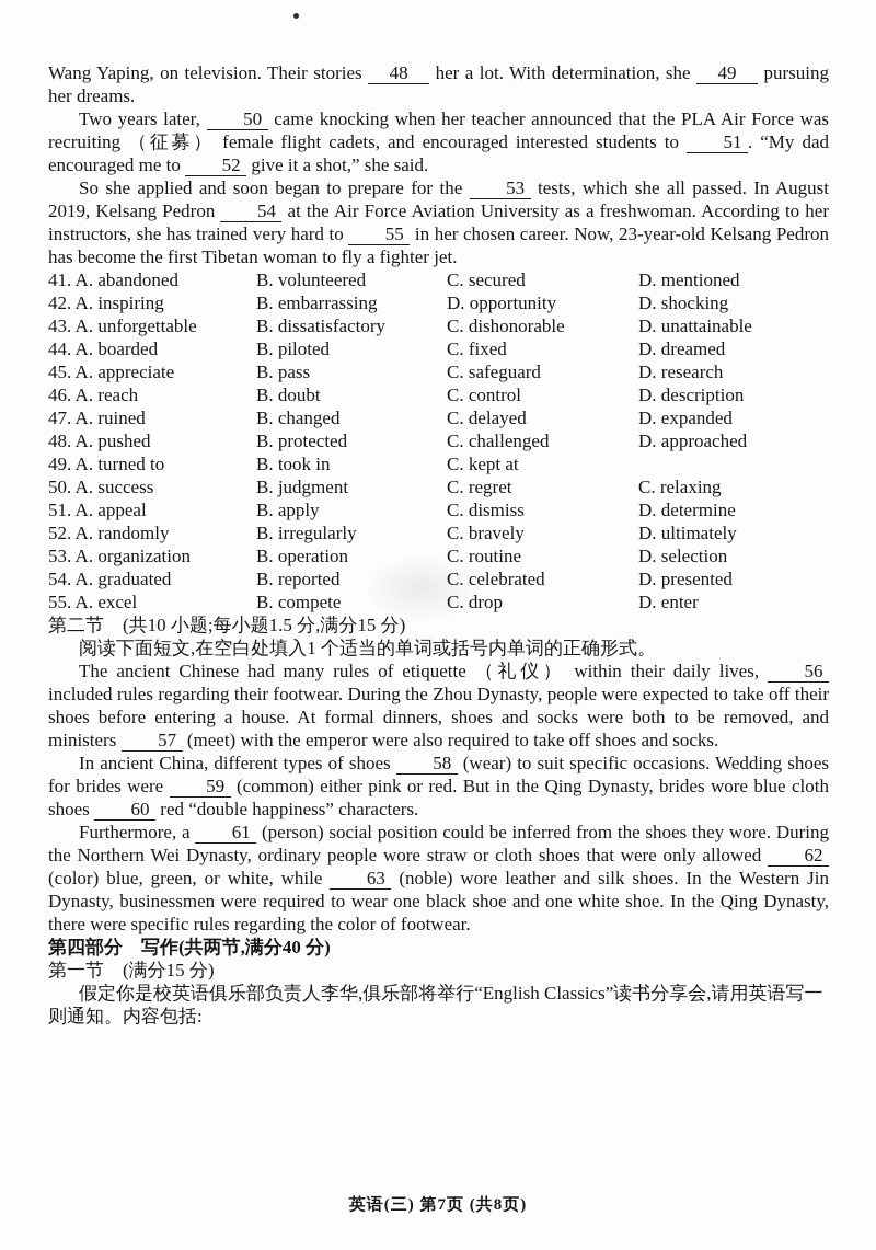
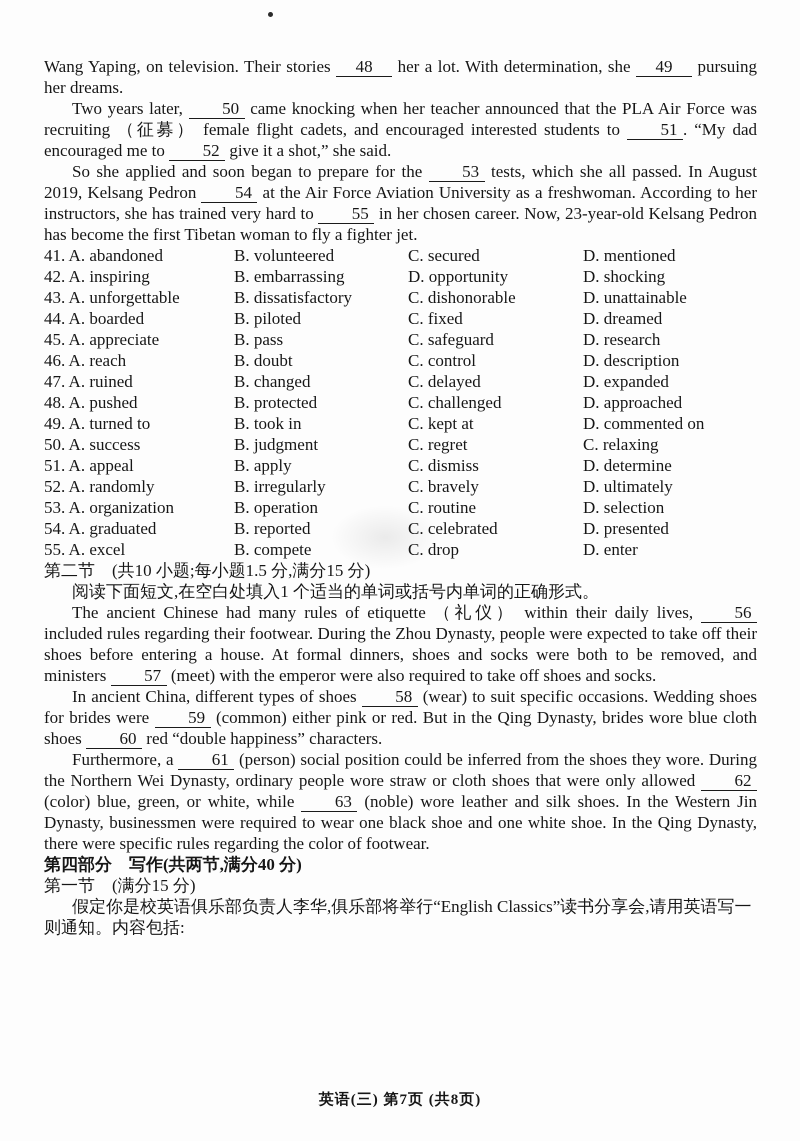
  Wang Yaping, on television. Their stories 48 her a lot. With determination, she 49 pursuing her dreams.
  Two years later, 50 came knocking when her teacher announced that the PLA Air Force was recruiting （征募） female flight cadets, and encouraged interested students to 51 . “My dad encouraged me to 52 give it a shot,” she said.
  So she applied and soon began to prepare for the 53 tests, which she all passed. In August 2019, Kelsang Pedron 54 at the Air Force Aviation University as a freshwoman. According to her instructors, she has trained very hard to 55 in her chosen career. Now, 23-year-old Kelsang Pedron has become the first Tibetan woman to fly a fighter jet.
  41. A. abandoned
  B. volunteered
  C. secured
  D. mentioned
  42. A. inspiring
  B. embarrassing
  D. opportunity
  D. shocking
  43. A. unforgettable
  B. dissatisfactory
  C. dishonorable
  D. unattainable
  44. A. boarded
  B. piloted
  C. fixed
  D. dreamed
  45. A. appreciate
  B. pass
  C. safeguard
  D. research
  46. A. reach
  B. doubt
  C. control
  D. description
  47. A. ruined
  B. changed
  C. delayed
  D. expanded
  48. A. pushed
  B. protected
  C. challenged
  D. approached
  49. A. turned to
  B. took in
  C. kept at
+ D. commented on
  50. A. success
  B. judgment
  C. regret
  C. relaxing
  51. A. appeal
  B. apply
  C. dismiss
  D. determine
  52. A. randomly
  B. irregularly
  C. bravely
  D. ultimately
  53. A. organization
  B. operation
  D. selection
  54. A. graduated
  B. reported
  D. presented
  55. A. excel
  B. compete
  D. enter
  第二节 (共10 小题;每小题1.5 分,满分15 分)
  阅读下面短文,在空白处填入1 个适当的单词或括号内单词的正确形式。
  The ancient Chinese had many rules of etiquette （礼仪） within their daily lives, 56 included rules regarding their footwear. During the Zhou Dynasty, people were expected to take off their shoes before entering a house. At formal dinners, shoes and socks were both to be removed, and ministers 57 (meet) with the emperor were also required to take off shoes and socks.
  In ancient China, different types of shoes 58 (wear) to suit specific occasions. Wedding shoes for brides were 59 (common) either pink or red. But in the Qing Dynasty, brides wore blue cloth shoes 60 red “double happiness” characters.
  Furthermore, a 61 (person) social position could be inferred from the shoes they wore. During the Northern Wei Dynasty, ordinary people wore straw or cloth shoes that were only allowed 62 (color) blue, green, or white, while 63 (noble) wore leather and silk shoes. In the Western Jin Dynasty, businessmen were required to wear one black shoe and one white shoe. In the Qing Dynasty, there were specific rules regarding the color of footwear.
  第四部分 写作(共两节,满分40 分)
  第一节 (满分15 分)
  假定你是校英语俱乐部负责人李华,俱乐部将举行“English Classics”读书分享会,请用英语写一则通知。内容包括:
  英语(三) 第7页 (共8页)
